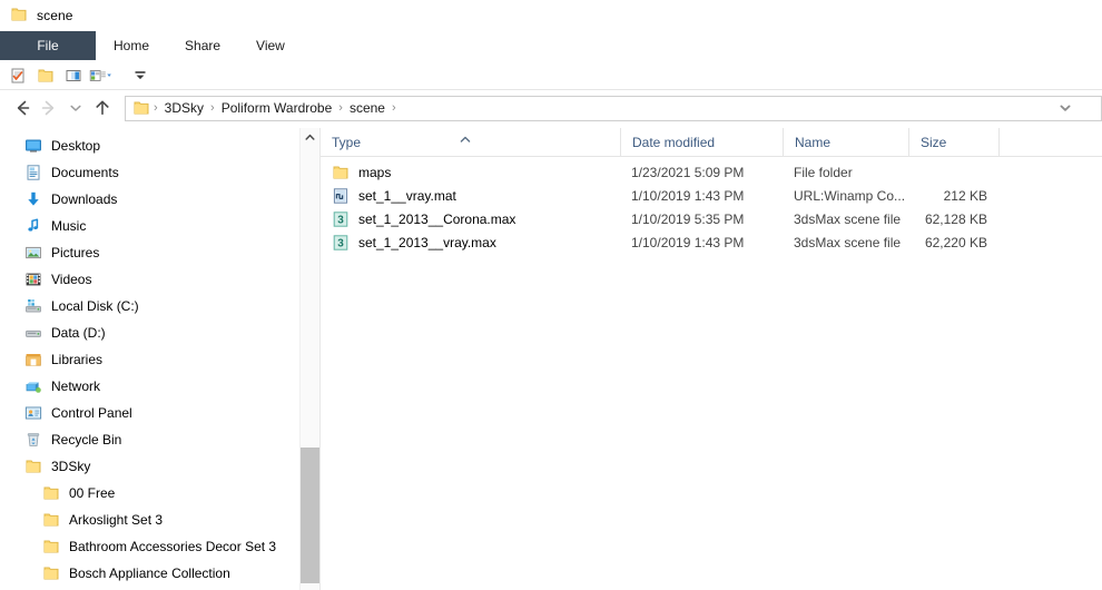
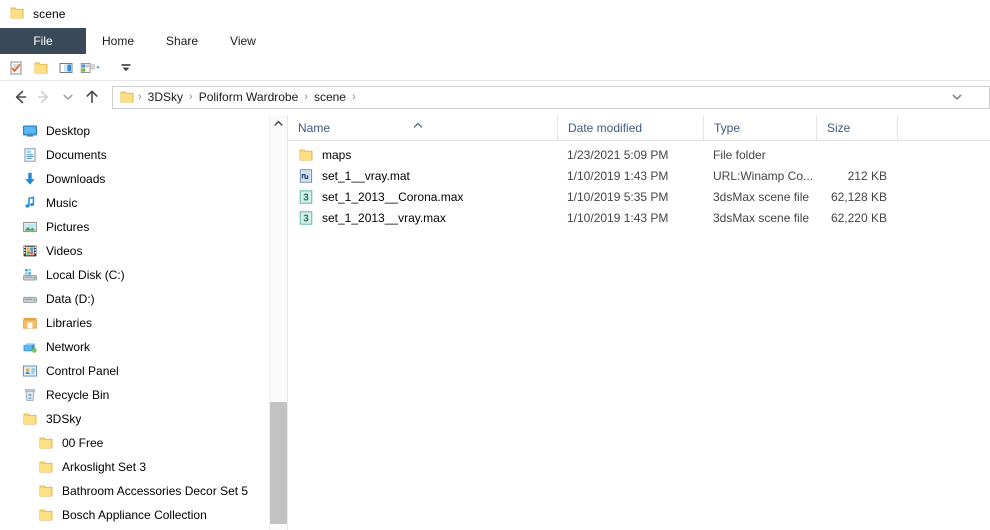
  scene
  File
  Home
  Share
  View
  ›
  3DSky
  ›
  Poliform Wardrobe
  ›
  scene
  ›
  Desktop
  Documents
  Downloads
  Music
  Pictures
  Videos
  Local Disk (C:)
  Data (D:)
  Libraries
  Network
  Control Panel
  Recycle Bin
  3DSky
  00 Free
  Arkoslight Set 3
- Bathroom Accessories Decor Set 3
+ Bathroom Accessories Decor Set 5
  Bosch Appliance Collection
- Type
+ Name
  Date modified
- Name
+ Type
  Size
  maps
  1/23/2021 5:09 PM
  File folder
  set_1__vray.mat
  1/10/2019 1:43 PM
  URL:Winamp Co...
  212 KB
  3
  set_1_2013__Corona.max
  1/10/2019 5:35 PM
  3dsMax scene file
  62,128 KB
  3
  set_1_2013__vray.max
  1/10/2019 1:43 PM
  3dsMax scene file
  62,220 KB
